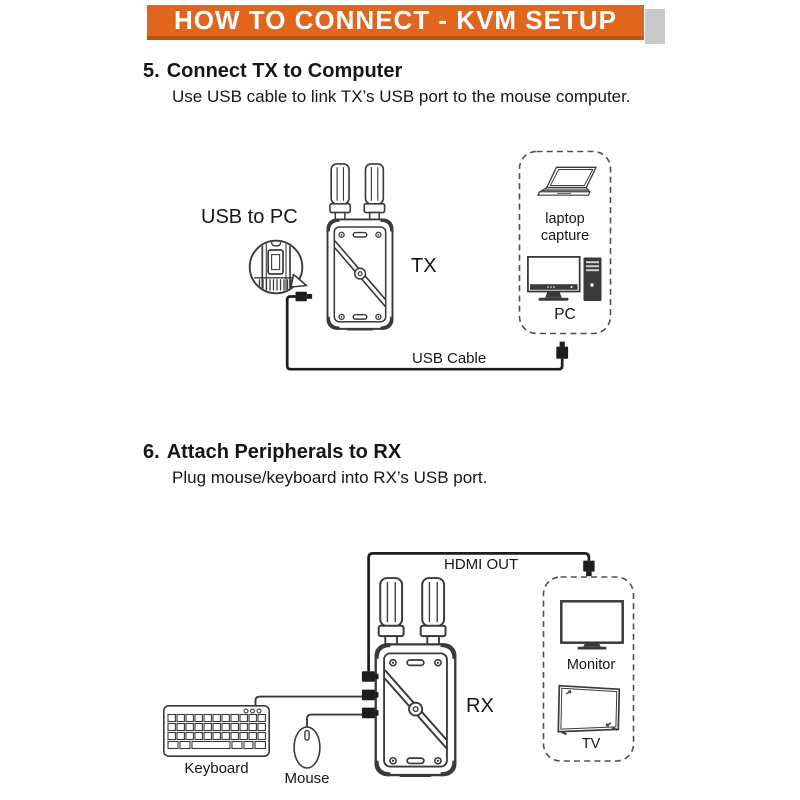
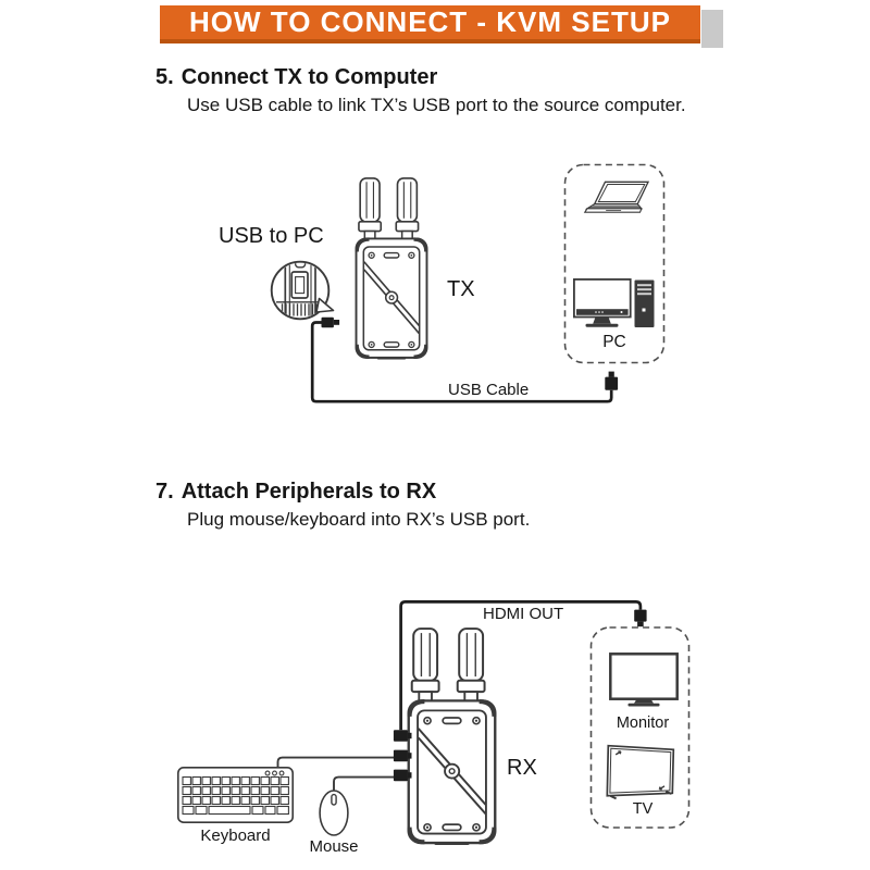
  HOW TO CONNECT - KVM SETUP
  5. Connect TX to Computer
- Use USB cable to link TX’s USB port to the mouse computer.
+ Use USB cable to link TX’s USB port to the source computer.
- 6. Attach Peripherals to RX
+ 7. Attach Peripherals to RX
  Plug mouse/keyboard into RX’s USB port.
  USB to PC
  TX
  USB Cable
- laptop capture
  PC
  HDMI OUT
  RX
  Keyboard
  Mouse
  Monitor
  TV
